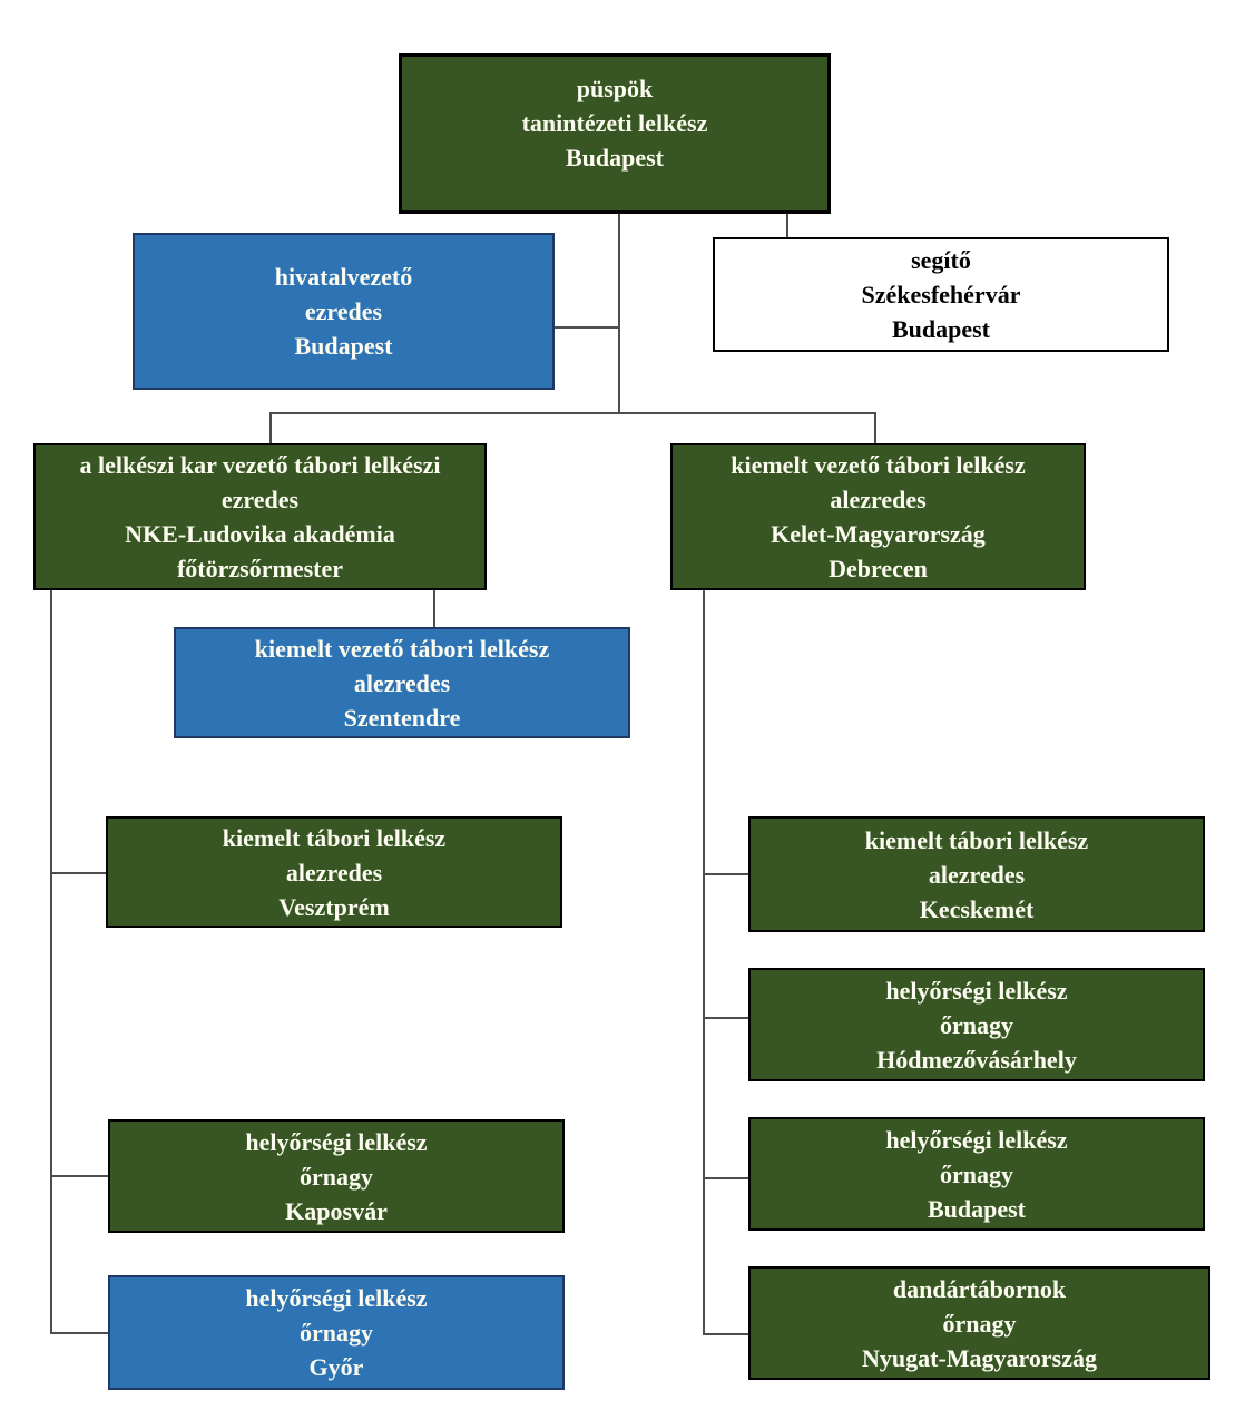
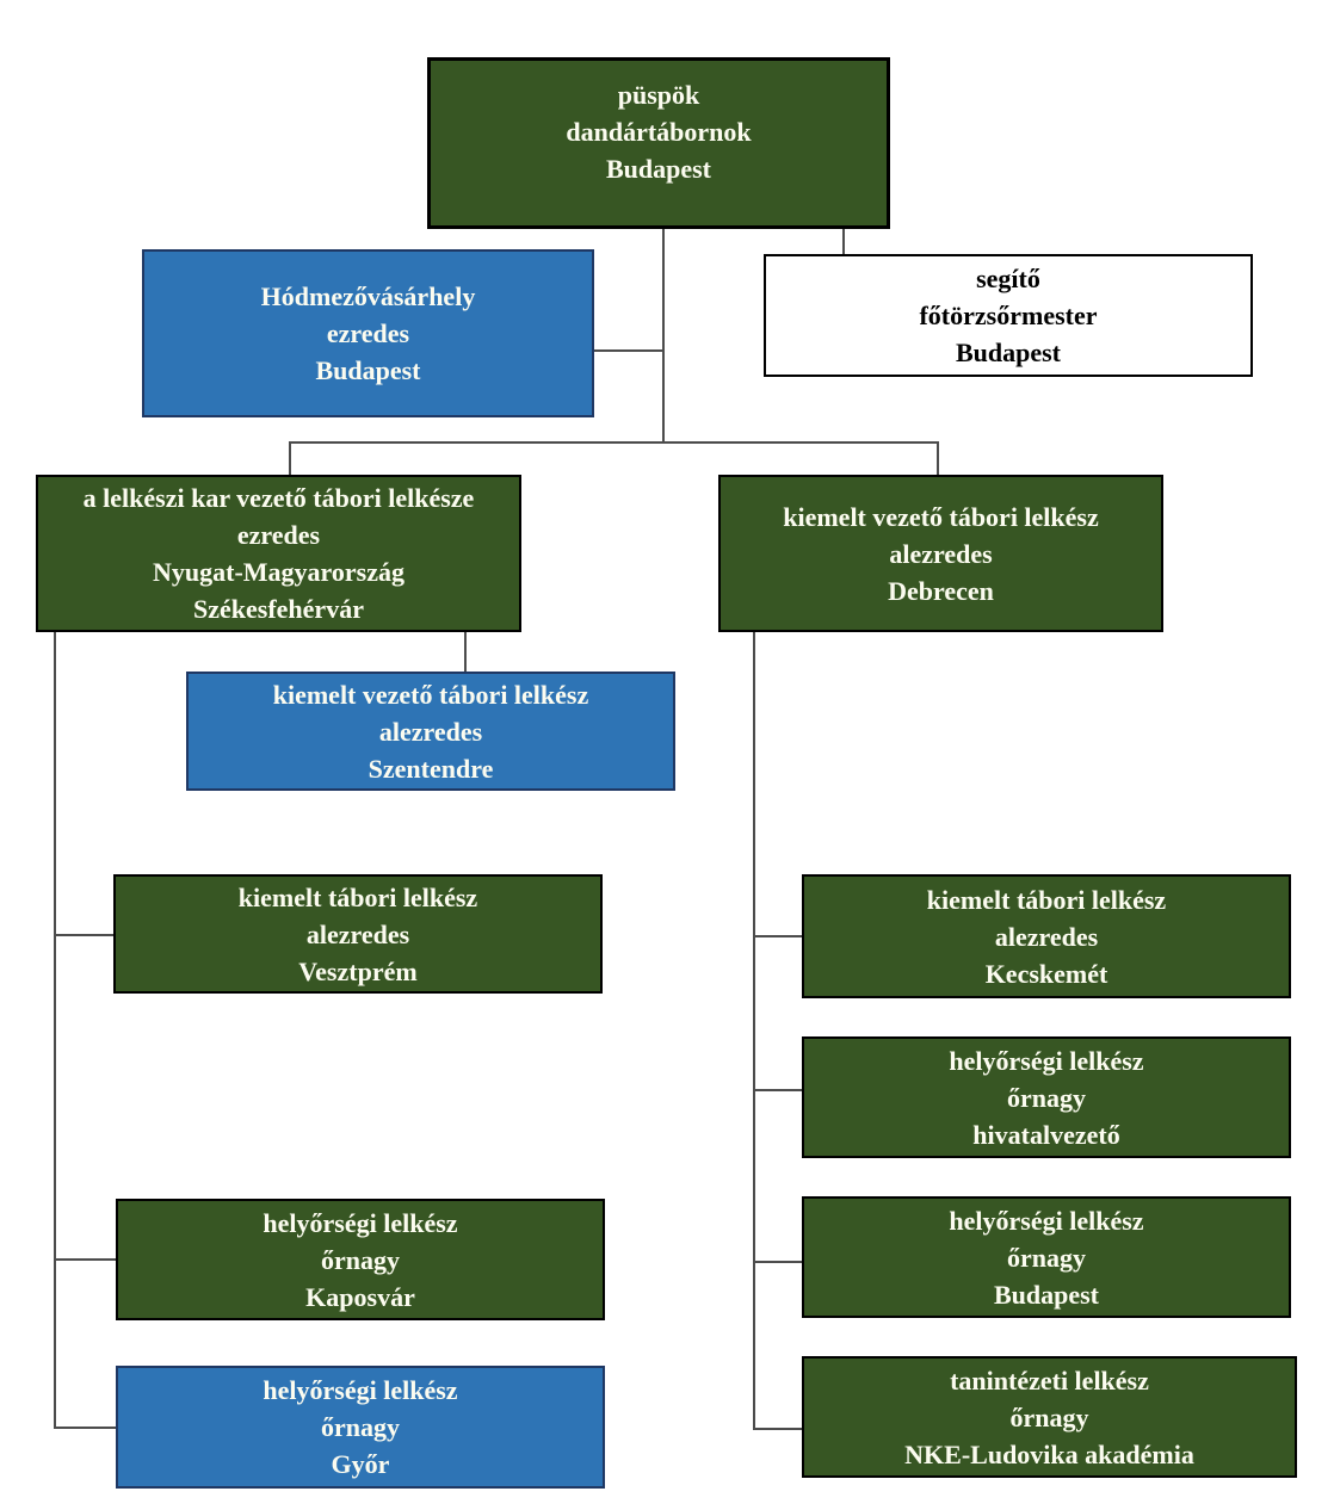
  püspök
- tanintézeti lelkész
+ dandártábornok
  Budapest
- hivatalvezető
+ Hódmezővásárhely
  ezredes
  Budapest
  segítő
- Székesfehérvár
+ főtörzsőrmester
  Budapest
- a lelkészi kar vezető tábori lelkészi
+ a lelkészi kar vezető tábori lelkésze
  ezredes
- NKE-Ludovika akadémia
+ Nyugat-Magyarország
- főtörzsőrmester
+ Székesfehérvár
  kiemelt vezető tábori lelkész
  alezredes
- Kelet-Magyarország
  Debrecen
  kiemelt vezető tábori lelkész
  alezredes
  Szentendre
  kiemelt tábori lelkész
  alezredes
  Vesztprém
  kiemelt tábori lelkész
  alezredes
  Kecskemét
  helyőrségi lelkész
  őrnagy
- Hódmezővásárhely
+ hivatalvezető
  helyőrségi lelkész
  őrnagy
  Kaposvár
  helyőrségi lelkész
  őrnagy
  Budapest
  helyőrségi lelkész
  őrnagy
  Győr
- dandártábornok
+ tanintézeti lelkész
  őrnagy
- Nyugat-Magyarország
+ NKE-Ludovika akadémia
